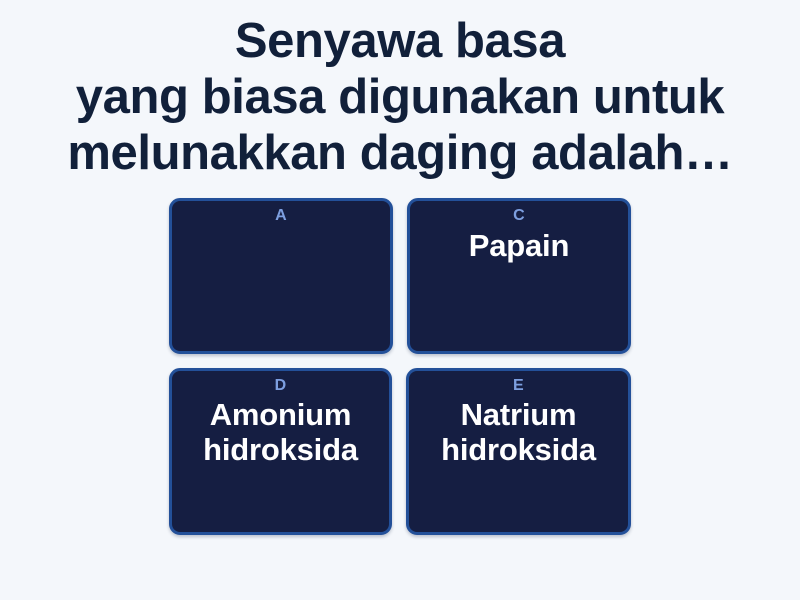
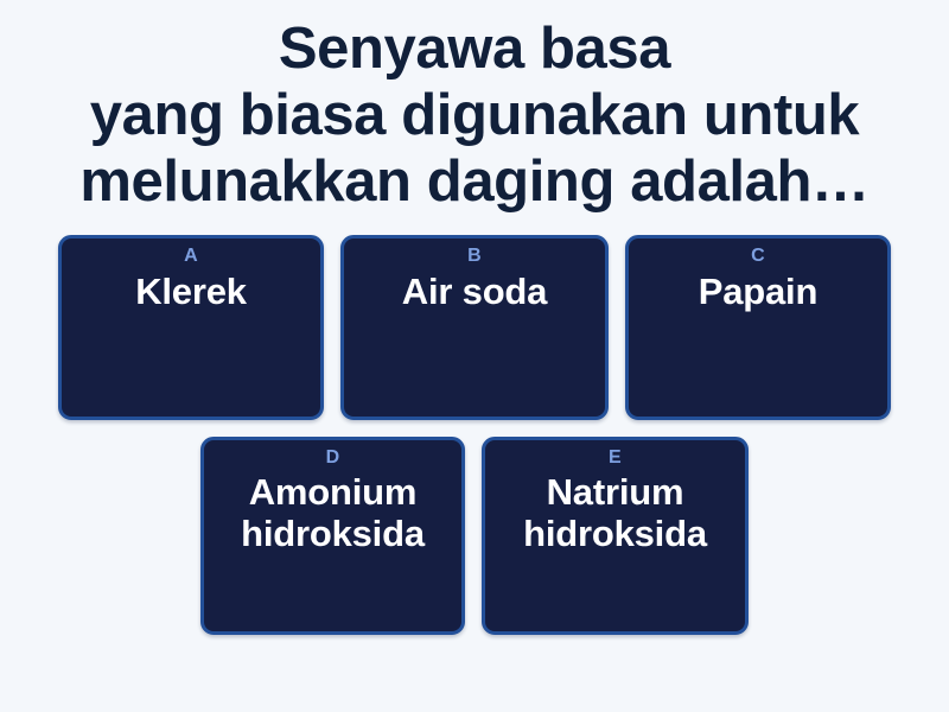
  Senyawa basa
  yang biasa digunakan untuk
  melunakkan daging adalah…
  A
+ Klerek
+ B
+ Air soda
  C
  Papain
  D
  Amonium
  hidroksida
  E
  Natrium
  hidroksida
